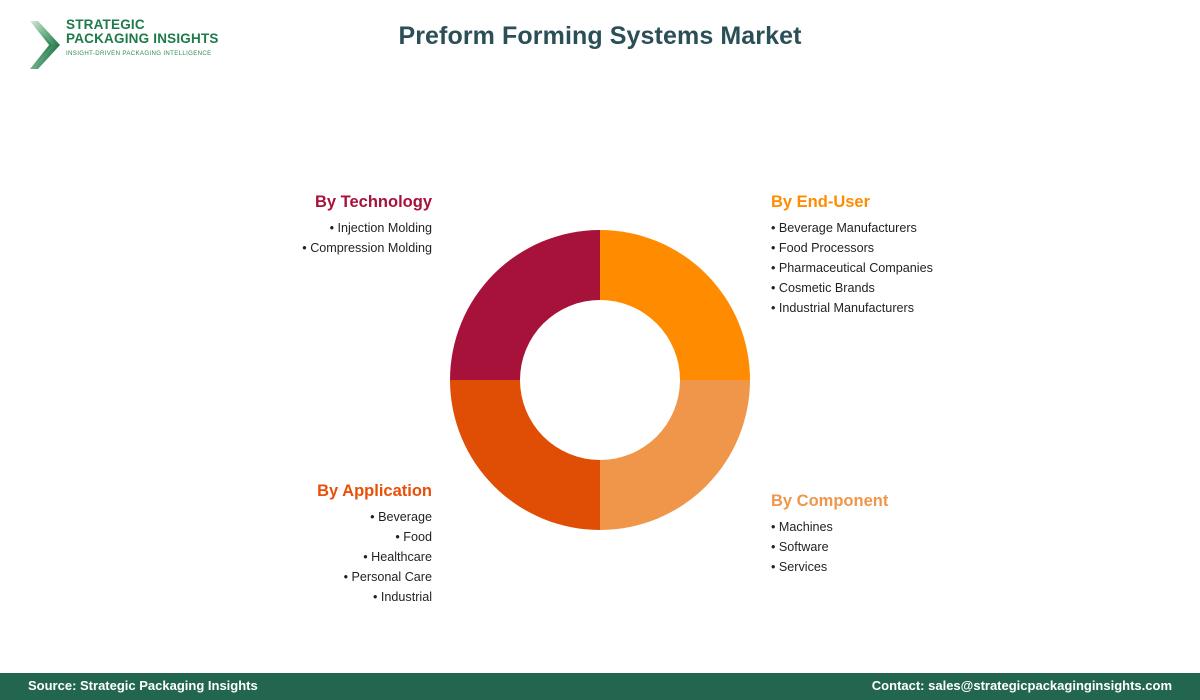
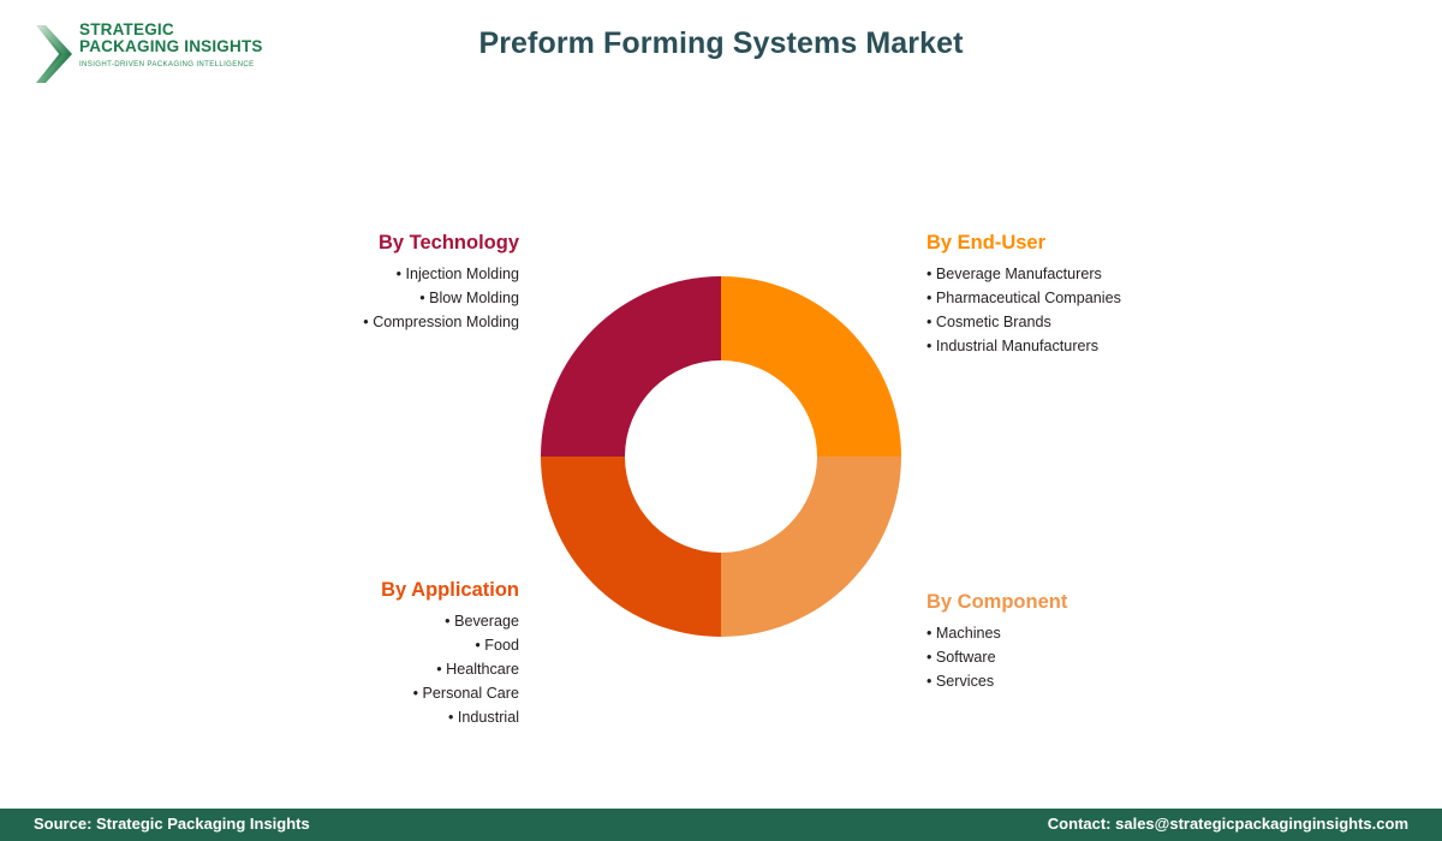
  STRATEGIC
  PACKAGING INSIGHTS
  Preform Forming Systems Market
  By Technology
  • Injection Molding
+ • Blow Molding
  • Compression Molding
  By End-User
  • Beverage Manufacturers
- • Food Processors
  • Pharmaceutical Companies
  • Cosmetic Brands
  • Industrial Manufacturers
  By Application
  • Beverage
  • Food
  • Healthcare
  • Personal Care
  • Industrial
  By Component
  • Machines
  • Software
  • Services
  Source: Strategic Packaging Insights
  Contact: sales@strategicpackaginginsights.com
